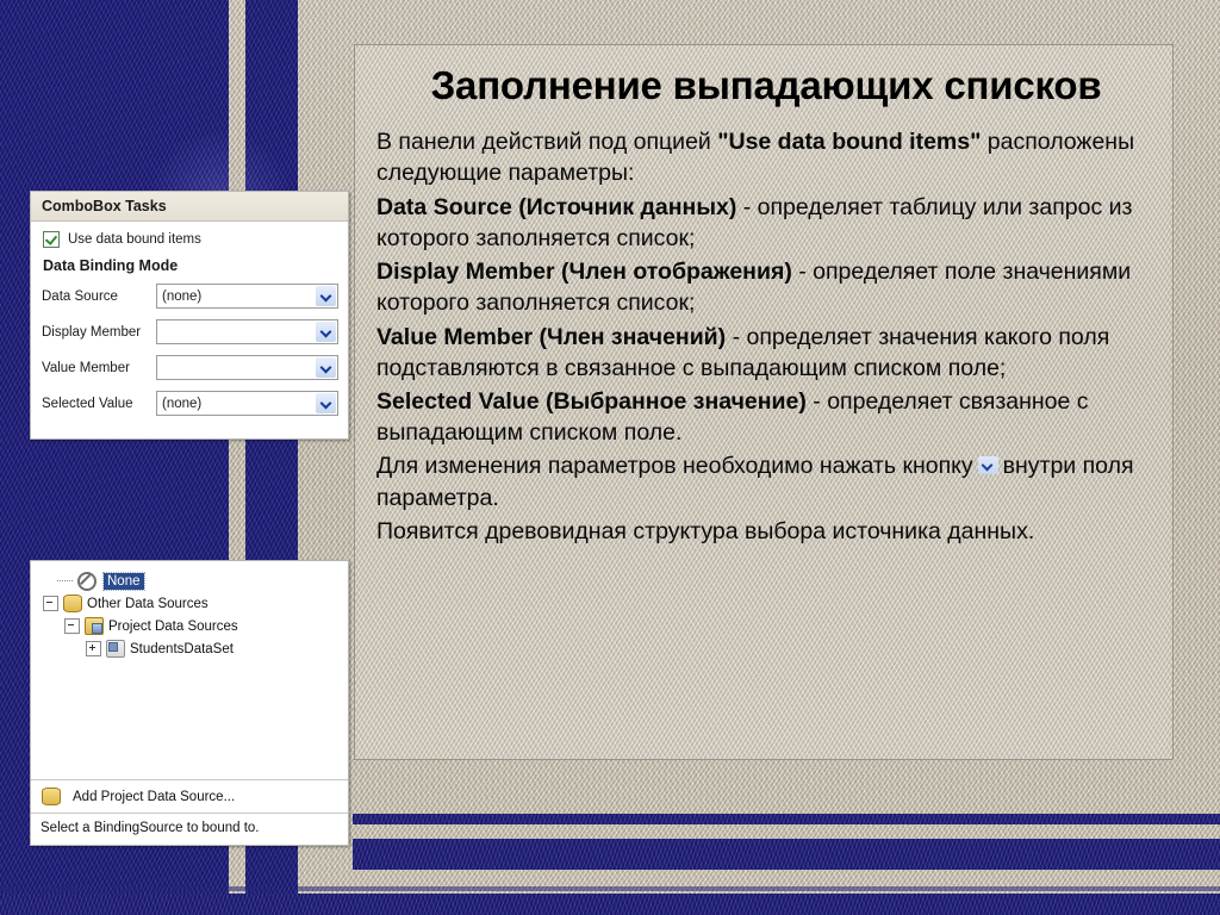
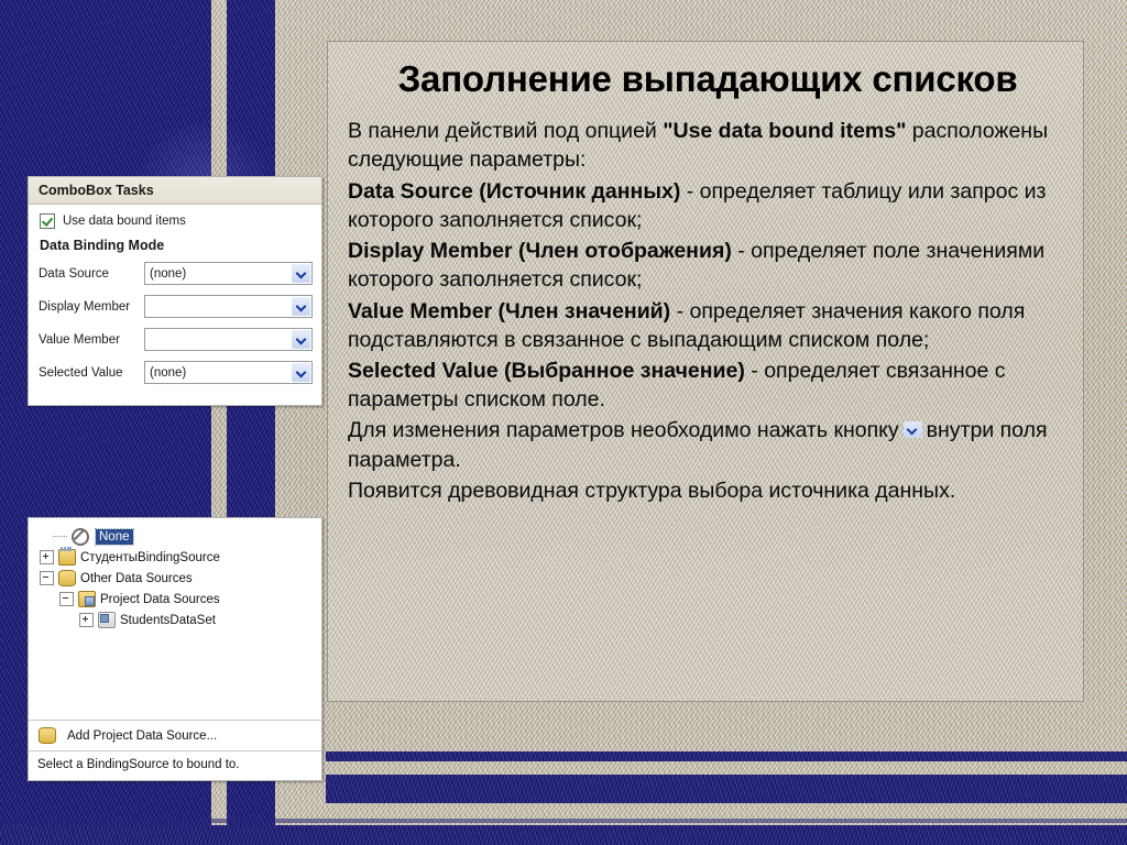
  Заполнение выпадающих списков
  В панели действий под опцией "Use data bound items" расположены следующие параметры:
  Data Source (Источник данных) - определяет таблицу или запрос из которого заполняется список;
  Display Member (Член отображения) - определяет поле значениями которого заполняется список;
  Value Member (Член значений) - определяет значения какого поля подставляются в связанное с выпадающим списком поле;
- Selected Value (Выбранное значение) - определяет связанное с выпадающим списком поле.
+ Selected Value (Выбранное значение) - определяет связанное с параметры списком поле.
  Для изменения параметров необходимо нажать кнопку внутри поля параметра.
  Появится древовидная структура выбора источника данных.
  ComboBox Tasks
  Use data bound items
  Data Binding Mode
  Data Source
  (none)
  Display Member
  Value Member
  Selected Value
  (none)
  None
+ СтудентыBindingSource
  Other Data Sources
  Project Data Sources
  StudentsDataSet
  Add Project Data Source...
  Select a BindingSource to bound to.
